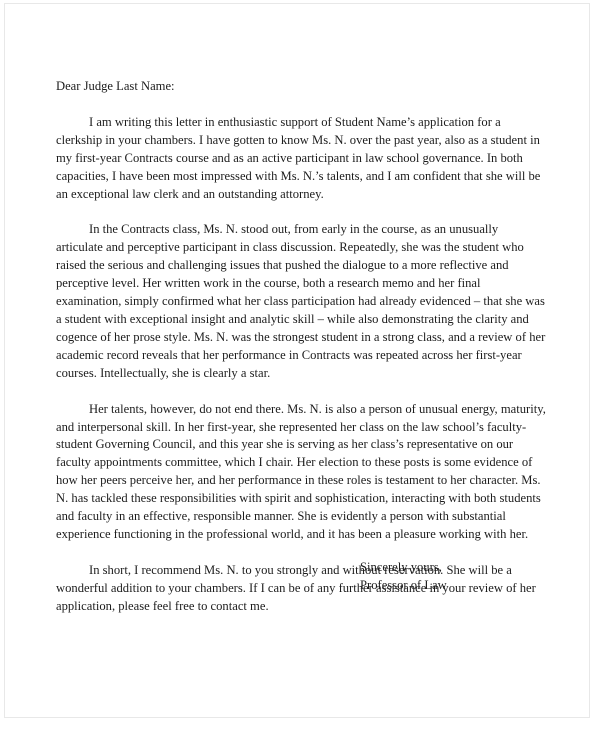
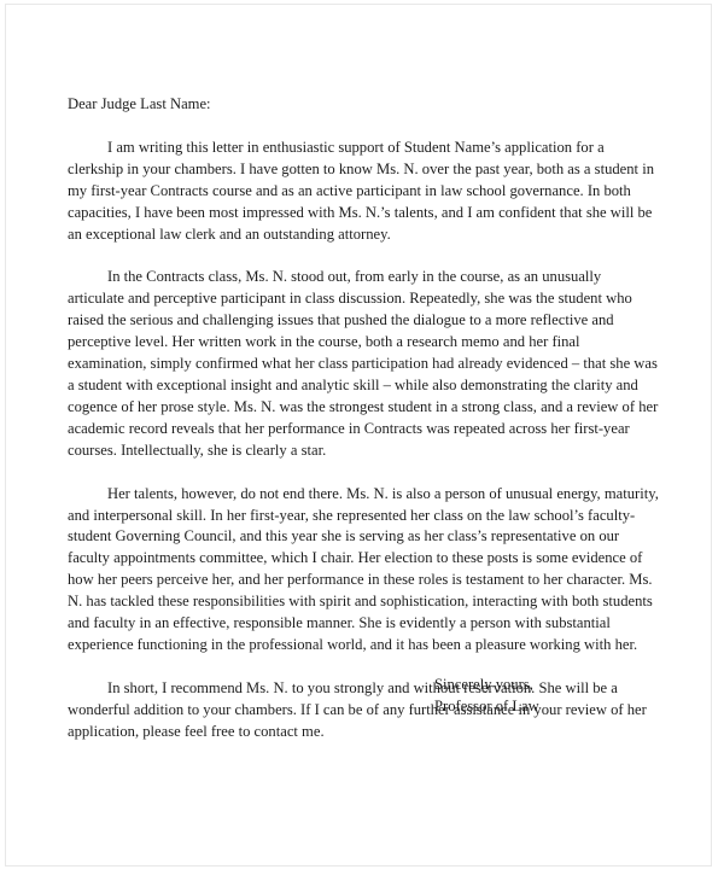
  Dear Judge Last Name:
- I am writing this letter in enthusiastic support of Student Name’s application for a clerkship in your chambers. I have gotten to know Ms. N. over the past year, also as a student in my first-year Contracts course and as an active participant in law school governance. In both capacities, I have been most impressed with Ms. N.’s talents, and I am confident that she will be an exceptional law clerk and an outstanding attorney.
+ I am writing this letter in enthusiastic support of Student Name’s application for a clerkship in your chambers. I have gotten to know Ms. N. over the past year, both as a student in my first-year Contracts course and as an active participant in law school governance. In both capacities, I have been most impressed with Ms. N.’s talents, and I am confident that she will be an exceptional law clerk and an outstanding attorney.
  In the Contracts class, Ms. N. stood out, from early in the course, as an unusually articulate and perceptive participant in class discussion. Repeatedly, she was the student who raised the serious and challenging issues that pushed the dialogue to a more reflective and perceptive level. Her written work in the course, both a research memo and her final examination, simply confirmed what her class participation had already evidenced – that she was a student with exceptional insight and analytic skill – while also demonstrating the clarity and cogence of her prose style. Ms. N. was the strongest student in a strong class, and a review of her academic record reveals that her performance in Contracts was repeated across her first-year courses. Intellectually, she is clearly a star.
  Her talents, however, do not end there. Ms. N. is also a person of unusual energy, maturity, and interpersonal skill. In her first-year, she represented her class on the law school’s faculty-student Governing Council, and this year she is serving as her class’s representative on our faculty appointments committee, which I chair. Her election to these posts is some evidence of how her peers perceive her, and her performance in these roles is testament to her character. Ms. N. has tackled these responsibilities with spirit and sophistication, interacting with both students and faculty in an effective, responsible manner. She is evidently a person with substantial experience functioning in the professional world, and it has been a pleasure working with her.
  In short, I recommend Ms. N. to you strongly and without reservation. She will be a wonderful addition to your chambers. If I can be of any further assistance in your review of her application, please feel free to contact me.
  Sincerely yours,
  Professor of Law
